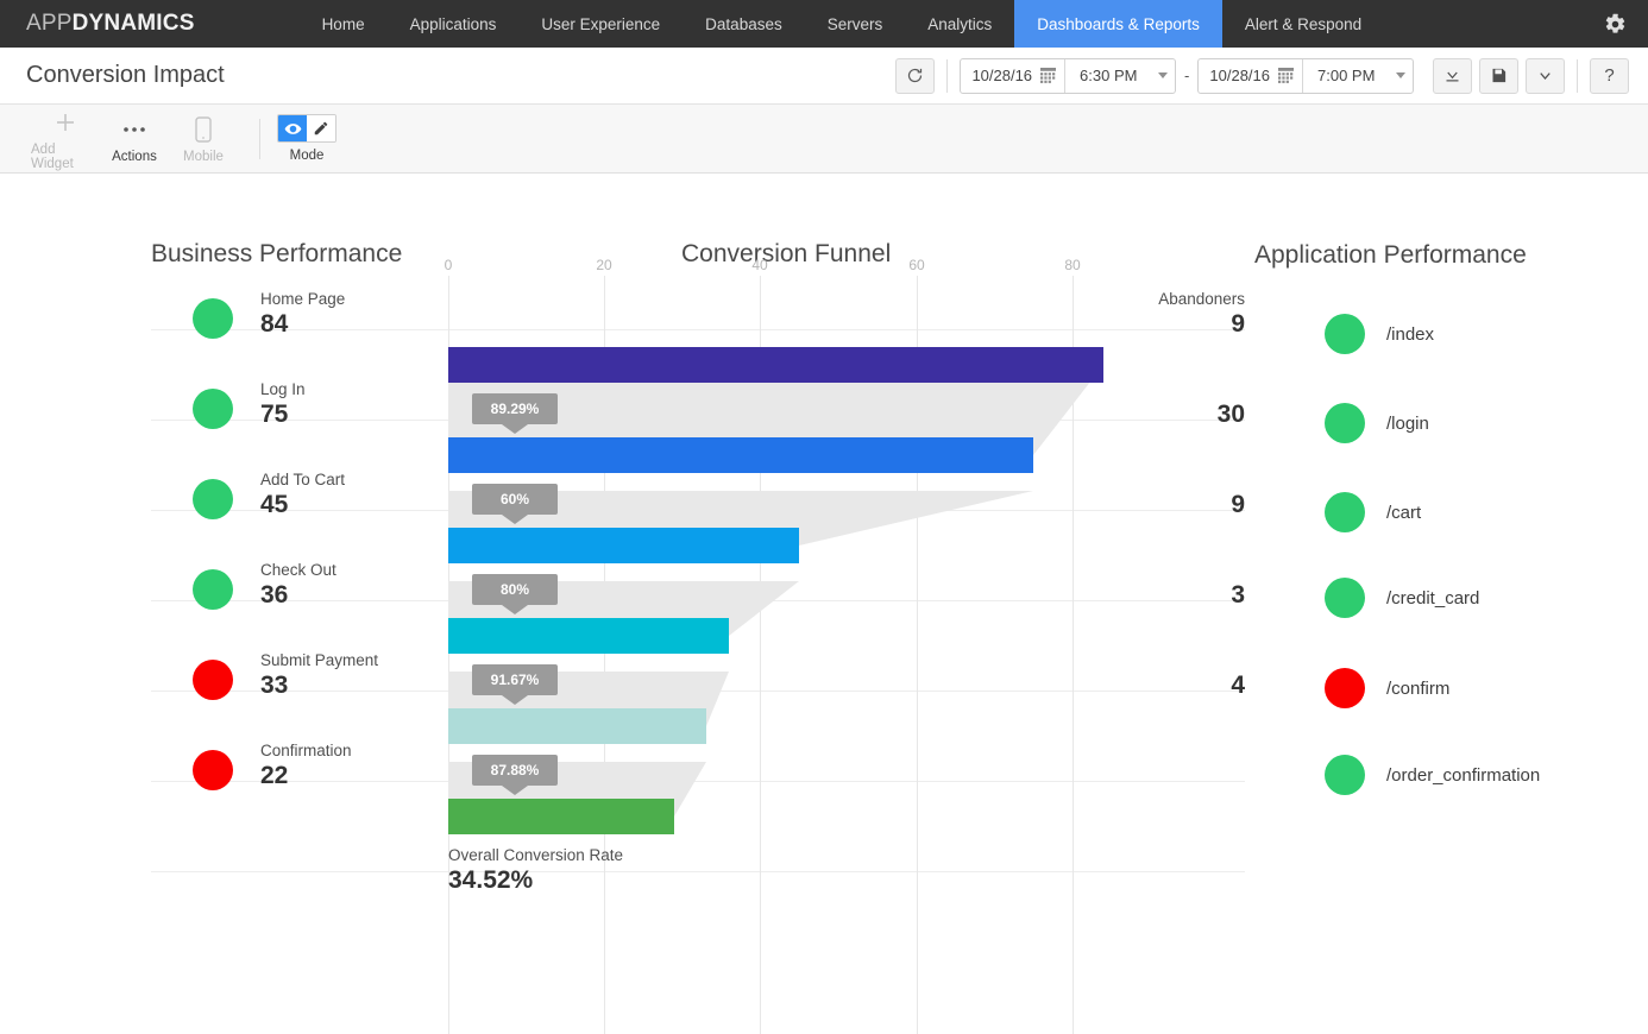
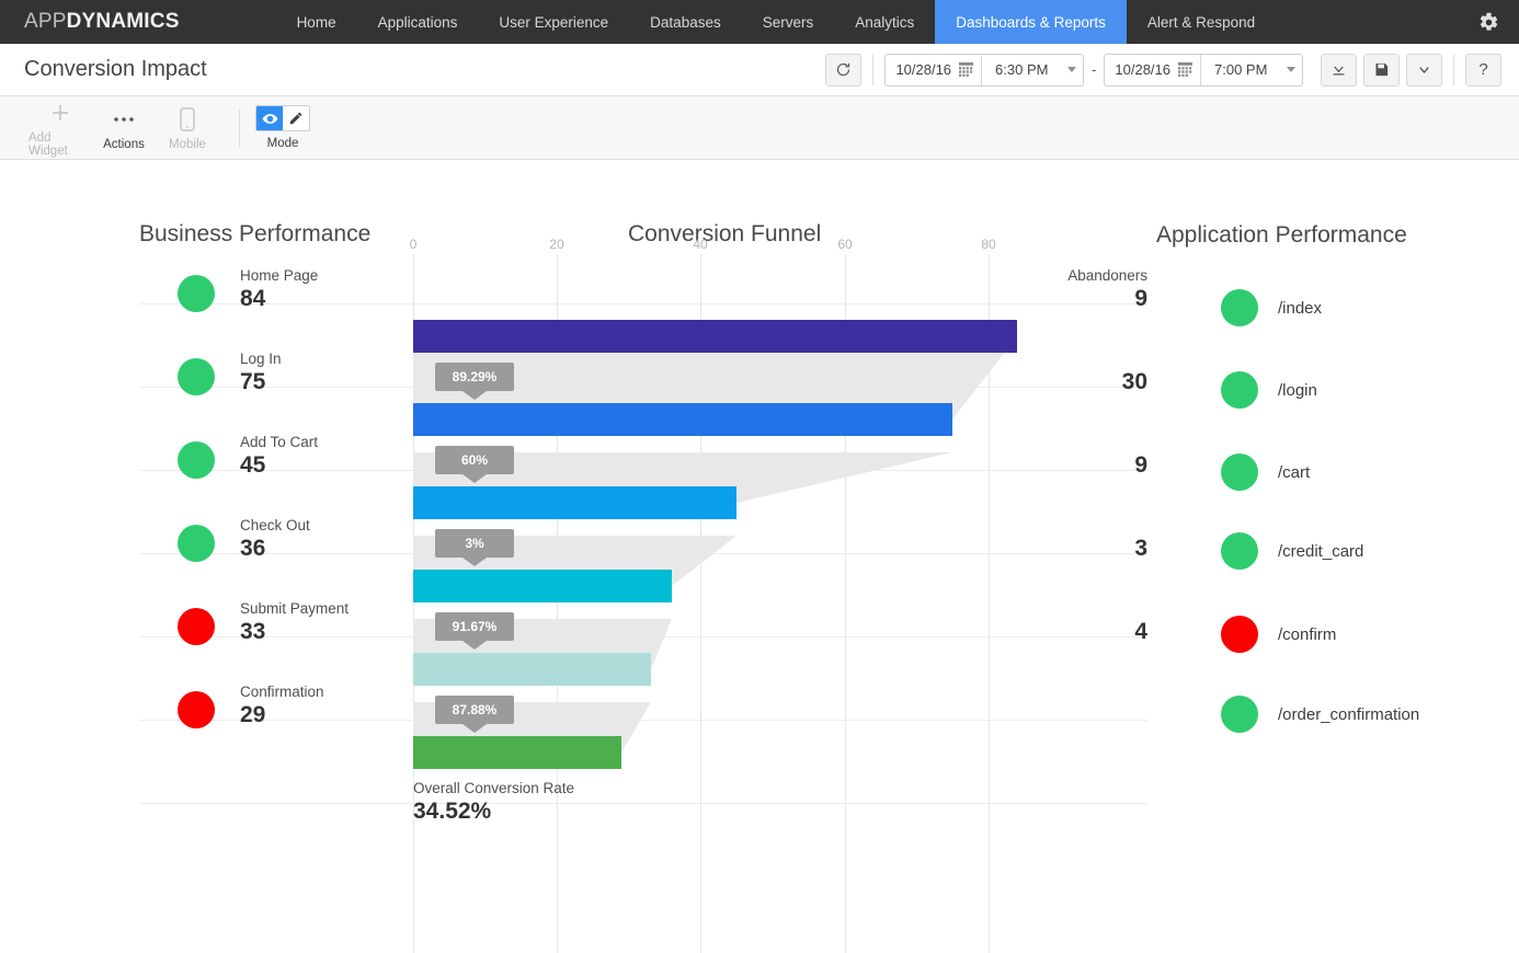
  APP
  DYNAMICS
  Home
  Applications
  User Experience
  Databases
  Servers
  Analytics
  Dashboards & Reports
  Alert & Respond
  Conversion Impact
  10/28/16
  6:30 PM
  -
  10/28/16
  7:00 PM
  ?
  Add Widget
  Actions
  Mobile
  Mode
  Business Performance
  Conversion Funnel
  Application Performance
  Home Page
  84
  Log In
  75
  Add To Cart
  45
  Check Out
  36
  Submit Payment
  33
  Confirmation
- 22
+ 29
  0
  20
  40
  60
  80
  89.29%
  60%
- 80%
+ 3%
  91.67%
  87.88%
  Abandoners
  9
  30
  9
  3
  4
  Overall Conversion Rate
  34.52%
  /index
  /login
  /cart
  /credit_card
  /confirm
  /order_confirmation
